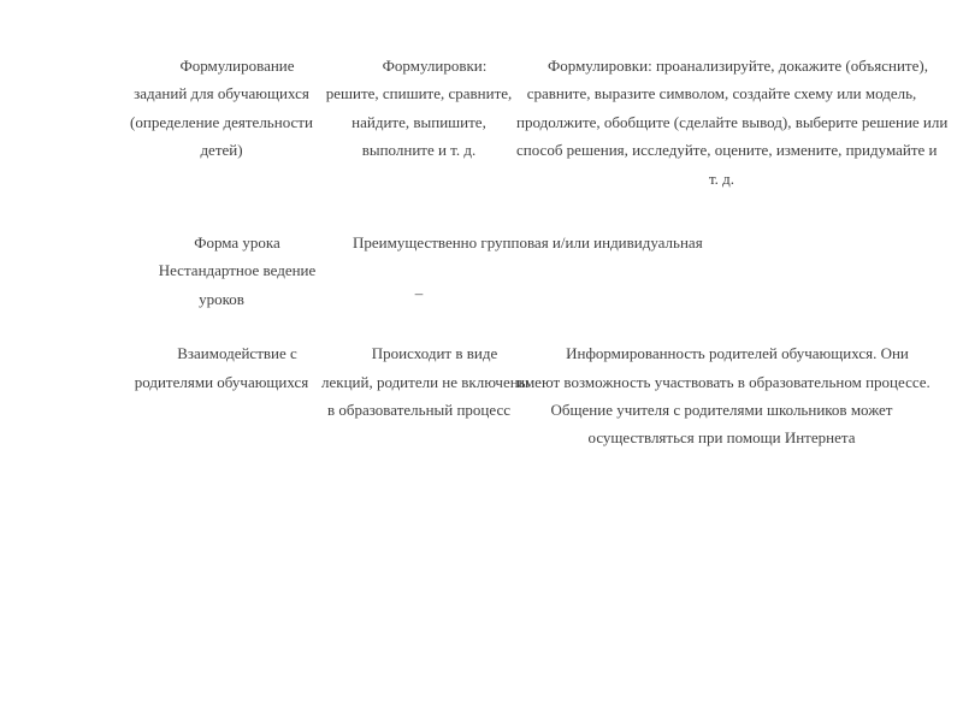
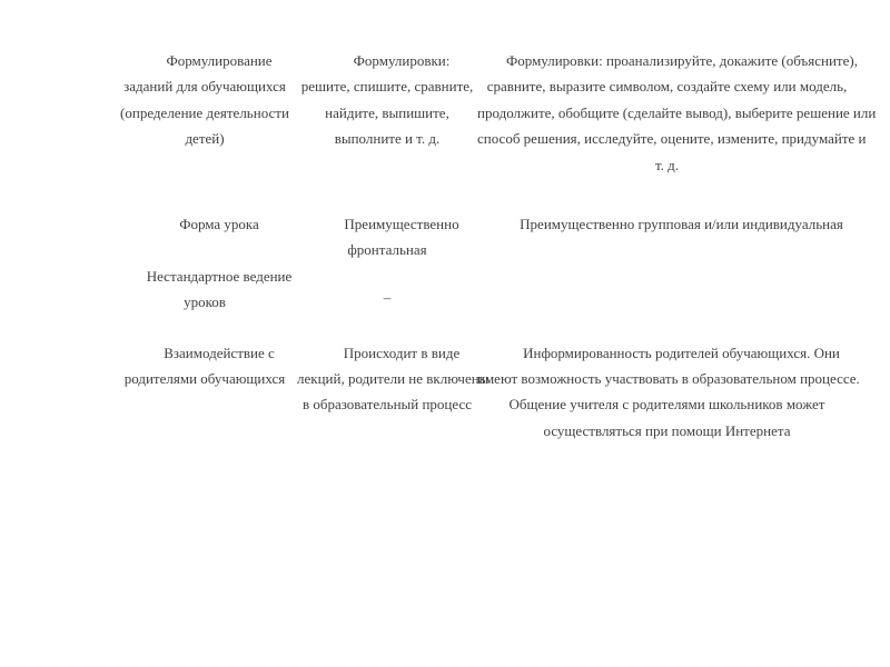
  Формулирование
  заданий для обучающихся
  (определение деятельности
  детей)
  Формулировки:
  решите, спишите, сравните,
  найдите, выпишите,
  выполните и т. д.
  Формулировки: проанализируйте, докажите (объясните),
  сравните, выразите символом, создайте схему или модель,
  продолжите, обобщите (сделайте вывод), выберите решение или
  способ решения, исследуйте, оцените, измените, придумайте и
  т. д.
  Форма урока
+ Преимущественно
+ фронтальная
  Преимущественно групповая и/или индивидуальная
  Нестандартное ведение
  уроков
  –
  Взаимодействие с
  родителями обучающихся
  Происходит в виде
  лекций, родители не включен
  в образовательный процесс
  Информированность родителей обучающихся. Они
  имеют возможность участвовать в образовательном процессе.
  Общение учителя с родителями школьников может
  осуществляться при помощи Интернета
